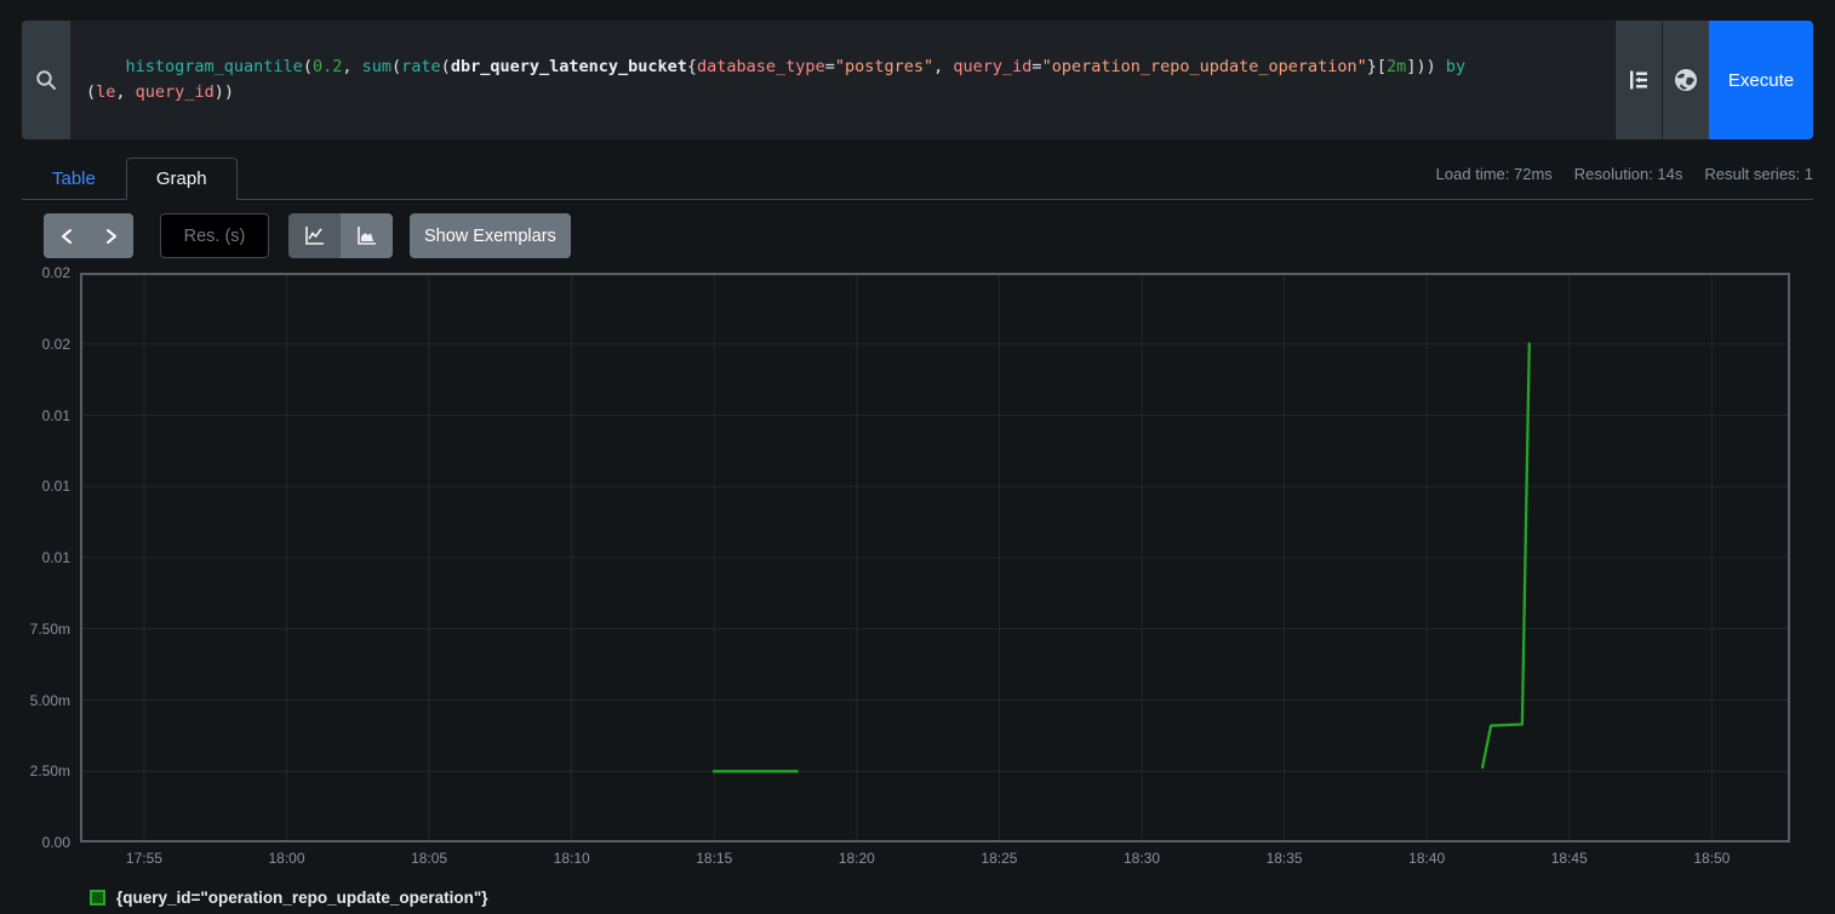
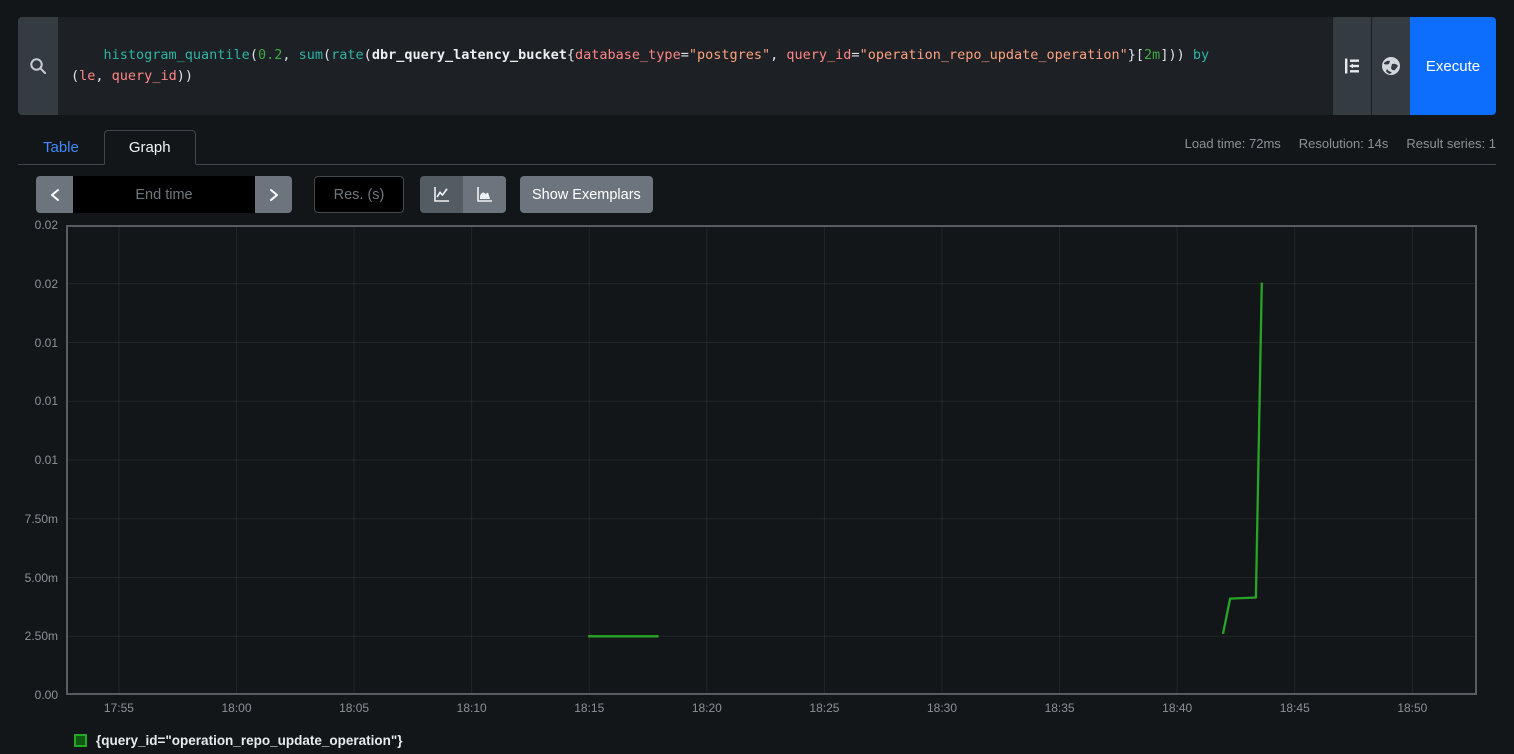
  histogram_quantile(0.2, sum(rate(dbr_query_latency_bucket{database_type="postgres", query_id="operation_repo_update_operation"}[2m])) by
  (le, query_id))
  Execute
  Table
  Graph
  Load time: 72ms
  Resolution: 14s
  Result series: 1
+ End time
  Res. (s)
  Show Exemplars
  0.00
  2.50m
  5.00m
  7.50m
  0.01
  0.01
  0.01
  0.02
  0.02
  17:55
  18:00
  18:05
  18:10
  18:15
  18:20
  18:25
  18:30
  18:35
  18:40
  18:45
  18:50
  {query_id="operation_repo_update_operation"}
